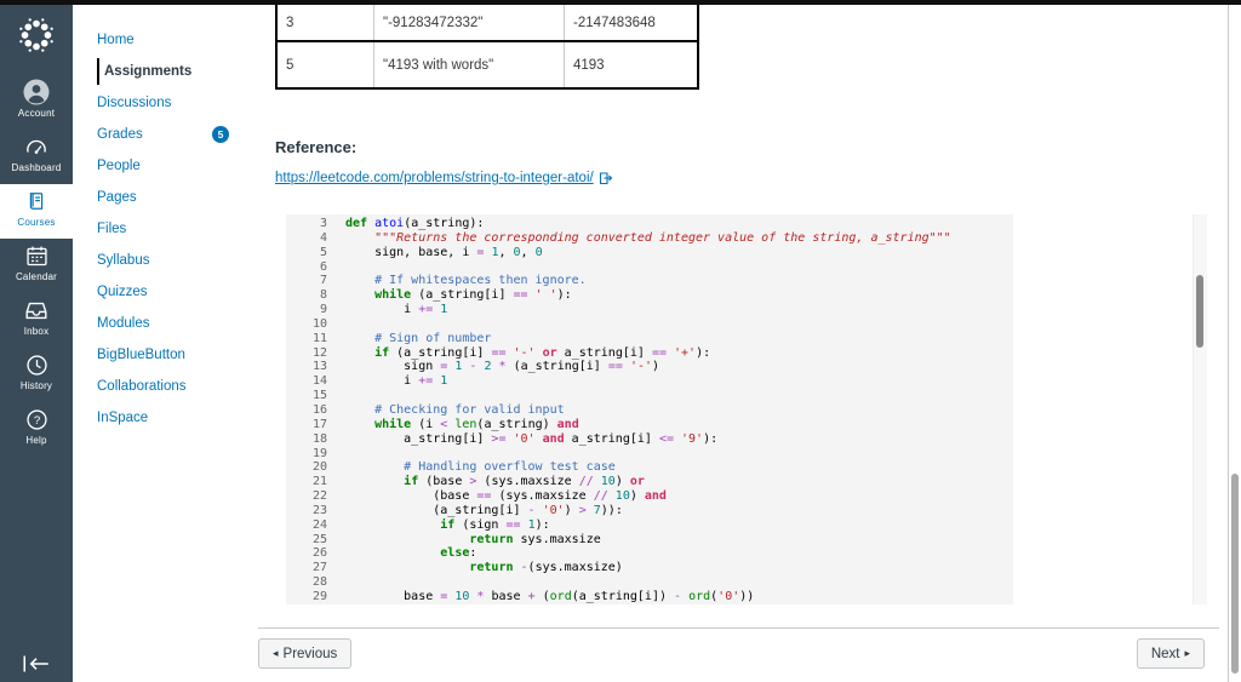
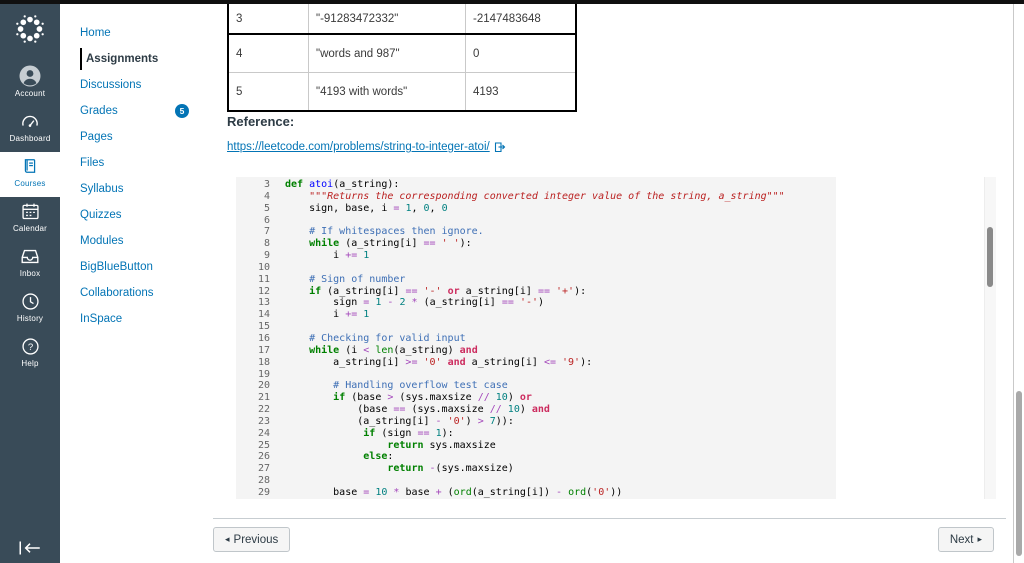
  Account
  Dashboard
  Courses
  Calendar
  Inbox
  History
  ?
  Help
  Home
  Assignments
  Discussions
  Grades
  5
- People
  Pages
  Files
  Syllabus
  Quizzes
  Modules
  BigBlueButton
  Collaborations
  InSpace
  3
  "-91283472332"
  -2147483648
+ 4
+ "words and 987"
+ 0
  5
  "4193 with words"
  4193
  Reference:
  https://leetcode.com/problems/string-to-integer-atoi/
  3 def atoi(a_string):
  4 """Returns the corresponding converted integer value of the string, a_string"""
  5 sign, base, i = 1, 0, 0
  6
  7 # If whitespaces then ignore.
  8 while (a_string[i] == ' '):
  9 i += 1
  10
  11 # Sign of number
  12 if (a_string[i] == '-' or a_string[i] == '+'):
  13 sign = 1 - 2 * (a_string[i] == '-')
  14 i += 1
  15
  16 # Checking for valid input
  17 while (i < len(a_string) and
  18 a_string[i] >= '0' and a_string[i] <= '9'):
  19
  20 # Handling overflow test case
  21 if (base > (sys.maxsize // 10) or
  22 (base == (sys.maxsize // 10) and
  23 (a_string[i] - '0') > 7)):
  24 if (sign == 1):
  25 return sys.maxsize
  26 else:
  27 return -(sys.maxsize)
  28
  29 base = 10 * base + (ord(a_string[i]) - ord('0'))
  ◂
  Previous
  Next
  ▸
